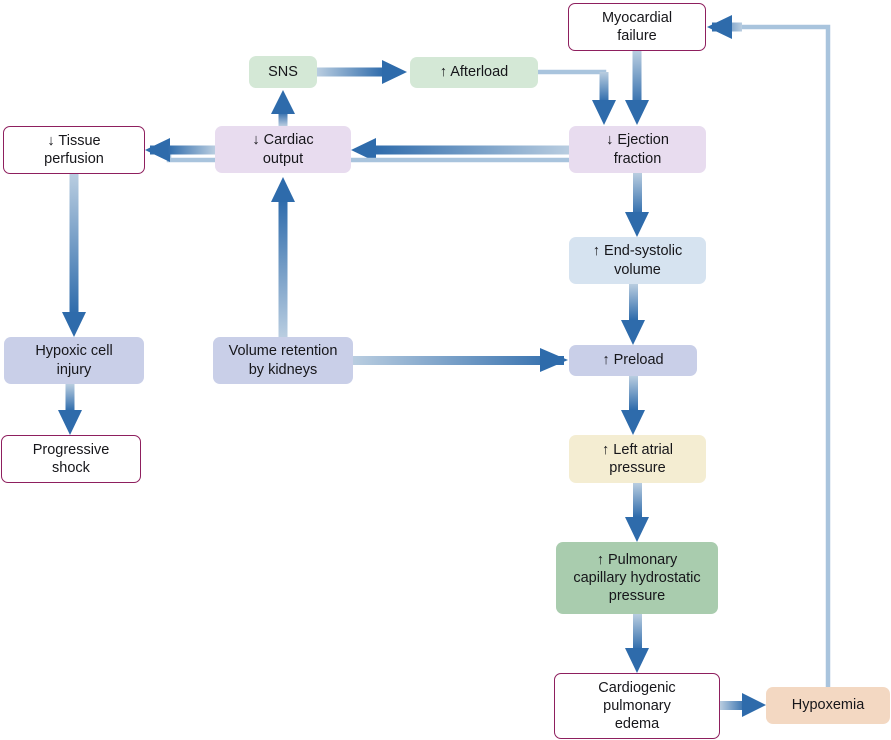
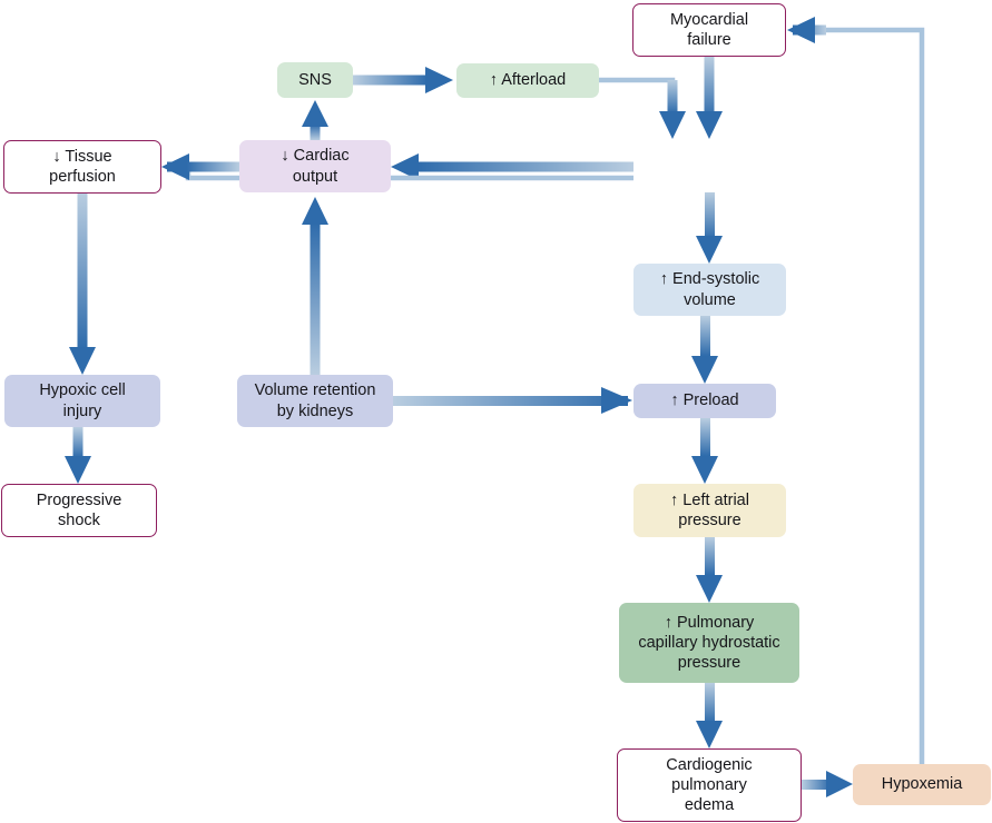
  Myocardial
  failure
  SNS
  ↑ Afterload
  ↓ Tissue
  perfusion
  ↓ Cardiac
  output
- ↓ Ejection
- fraction
  ↑ End-systolic
  volume
  Hypoxic cell
  injury
  Volume retention
  by kidneys
  ↑ Preload
  Progressive
  shock
  ↑ Left atrial
  pressure
  ↑ Pulmonary
  capillary hydrostatic
  pressure
  Cardiogenic
  pulmonary
  edema
  Hypoxemia
